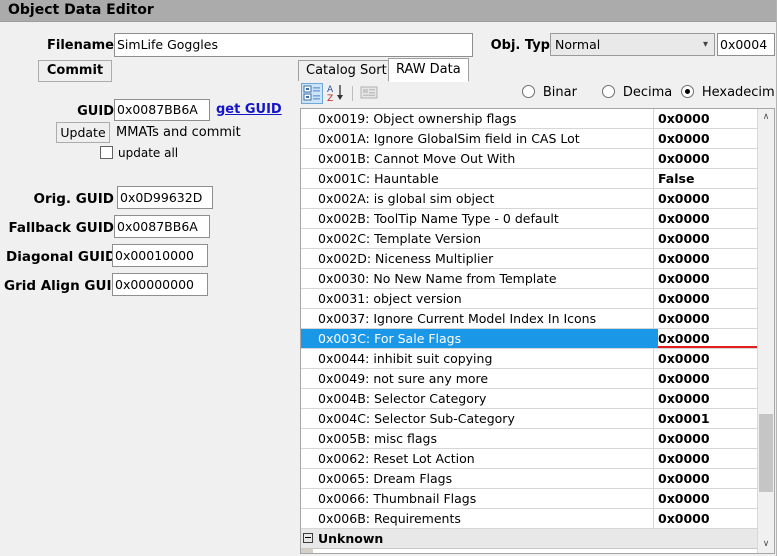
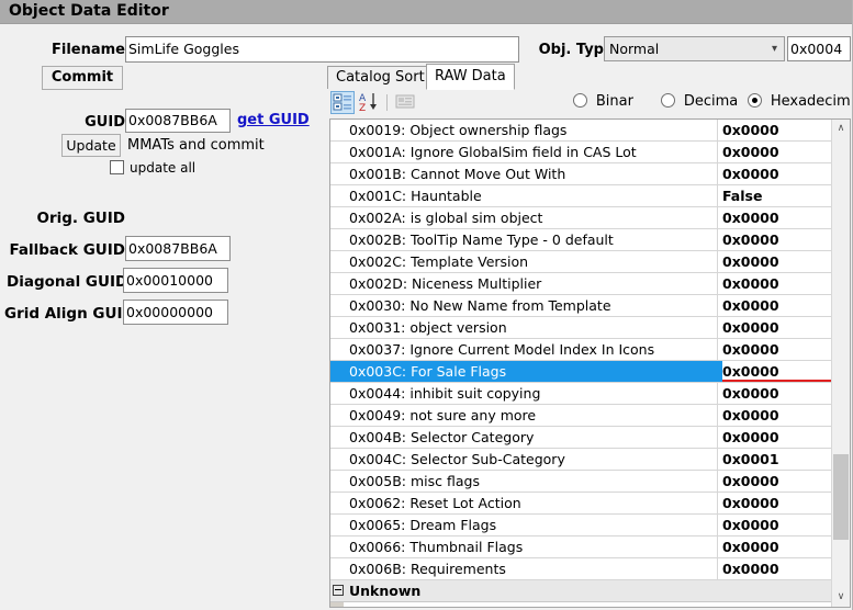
  Object Data Editor
  Filename
  SimLife Goggles
  Commit
  Obj. Typ
  Normal
  ▾
  0x0004
  GUID
  0x0087BB6A
  get GUID
  Update
  MMATs and commit
  update all
  Orig. GUID
- 0x0D99632D
  Fallback GUID
  0x0087BB6A
  Diagonal GUID
  0x00010000
  Grid Align GUI
  0x00000000
  Catalog Sort
  RAW Data
  A
  Z
  Binar
  Decima
  Hexadecim
  0x0019: Object ownership flags
  0x0000
  0x001A: Ignore GlobalSim field in CAS Lot
  0x0000
  0x001B: Cannot Move Out With
  0x0000
  0x001C: Hauntable
  False
  0x002A: is global sim object
  0x0000
  0x002B: ToolTip Name Type - 0 default
  0x0000
  0x002C: Template Version
  0x0000
  0x002D: Niceness Multiplier
  0x0000
  0x0030: No New Name from Template
  0x0000
  0x0031: object version
  0x0000
  0x0037: Ignore Current Model Index In Icons
  0x0000
  0x003C: For Sale Flags
  0x0000
  0x0044: inhibit suit copying
  0x0000
  0x0049: not sure any more
  0x0000
  0x004B: Selector Category
  0x0000
  0x004C: Selector Sub-Category
  0x0001
  0x005B: misc flags
  0x0000
  0x0062: Reset Lot Action
  0x0000
  0x0065: Dream Flags
  0x0000
  0x0066: Thumbnail Flags
  0x0000
  0x006B: Requirements
  0x0000
  Unknown
  ∧
  ∨
